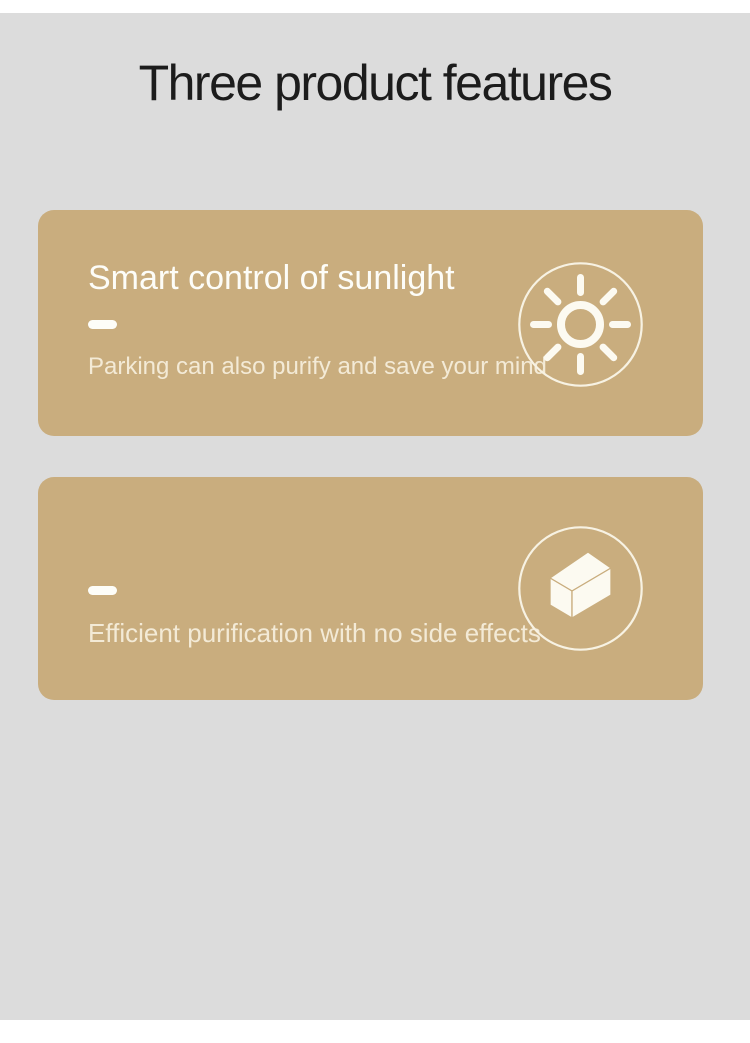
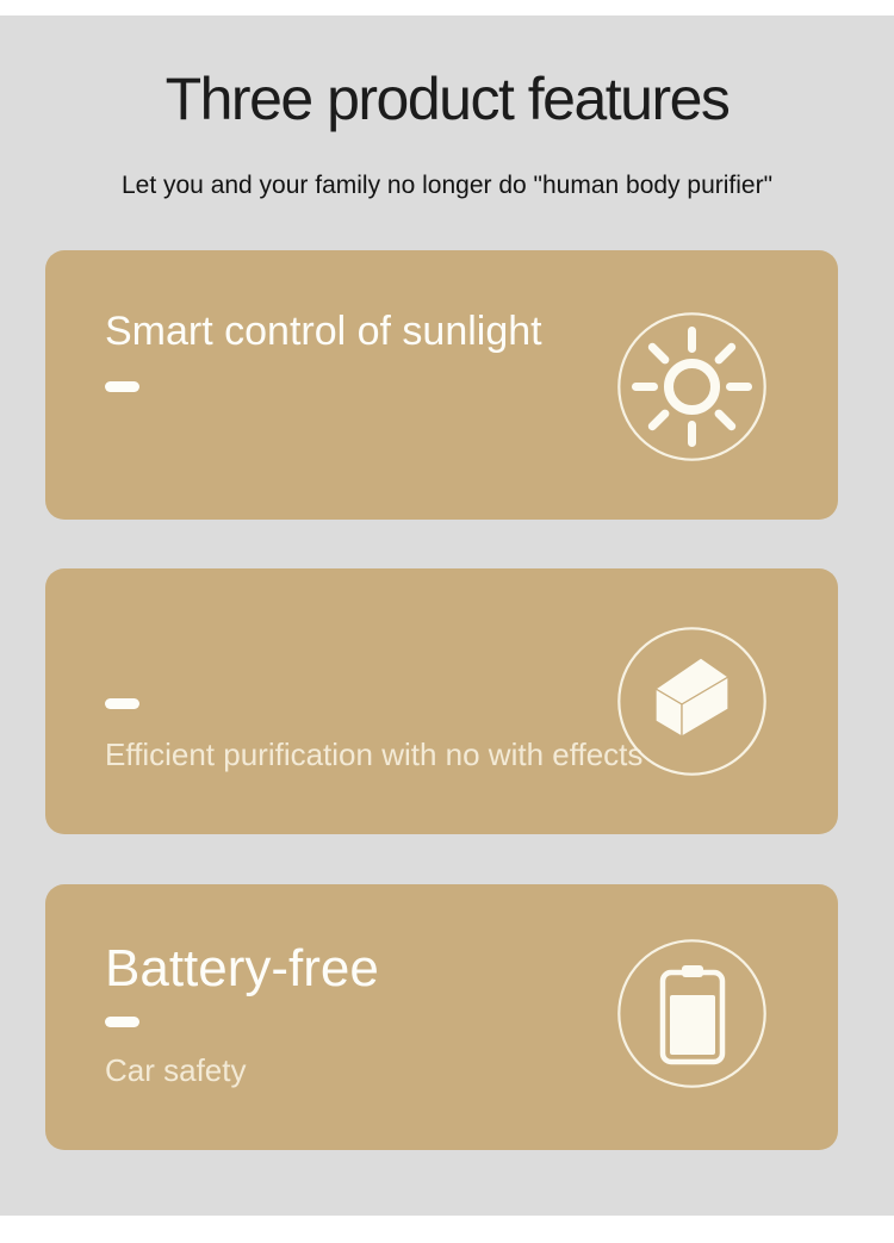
  Three product features
+ Let you and your family no longer do "human body purifier"
  Smart control of sunlight
- Parking can also purify and save your mind
- Efficient purification with no side effects
+ Efficient purification with no with effects
+ Battery-free
+ Car safety
